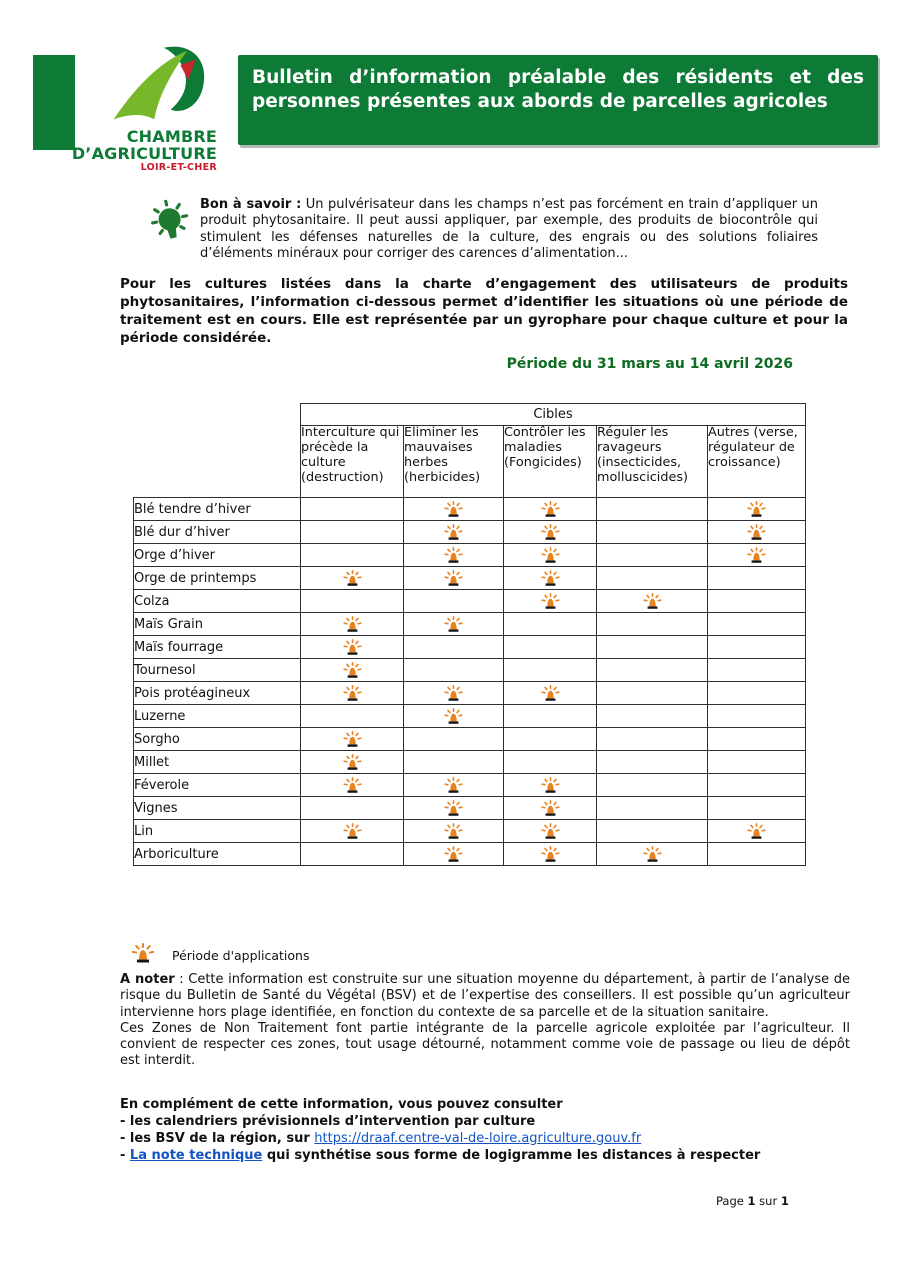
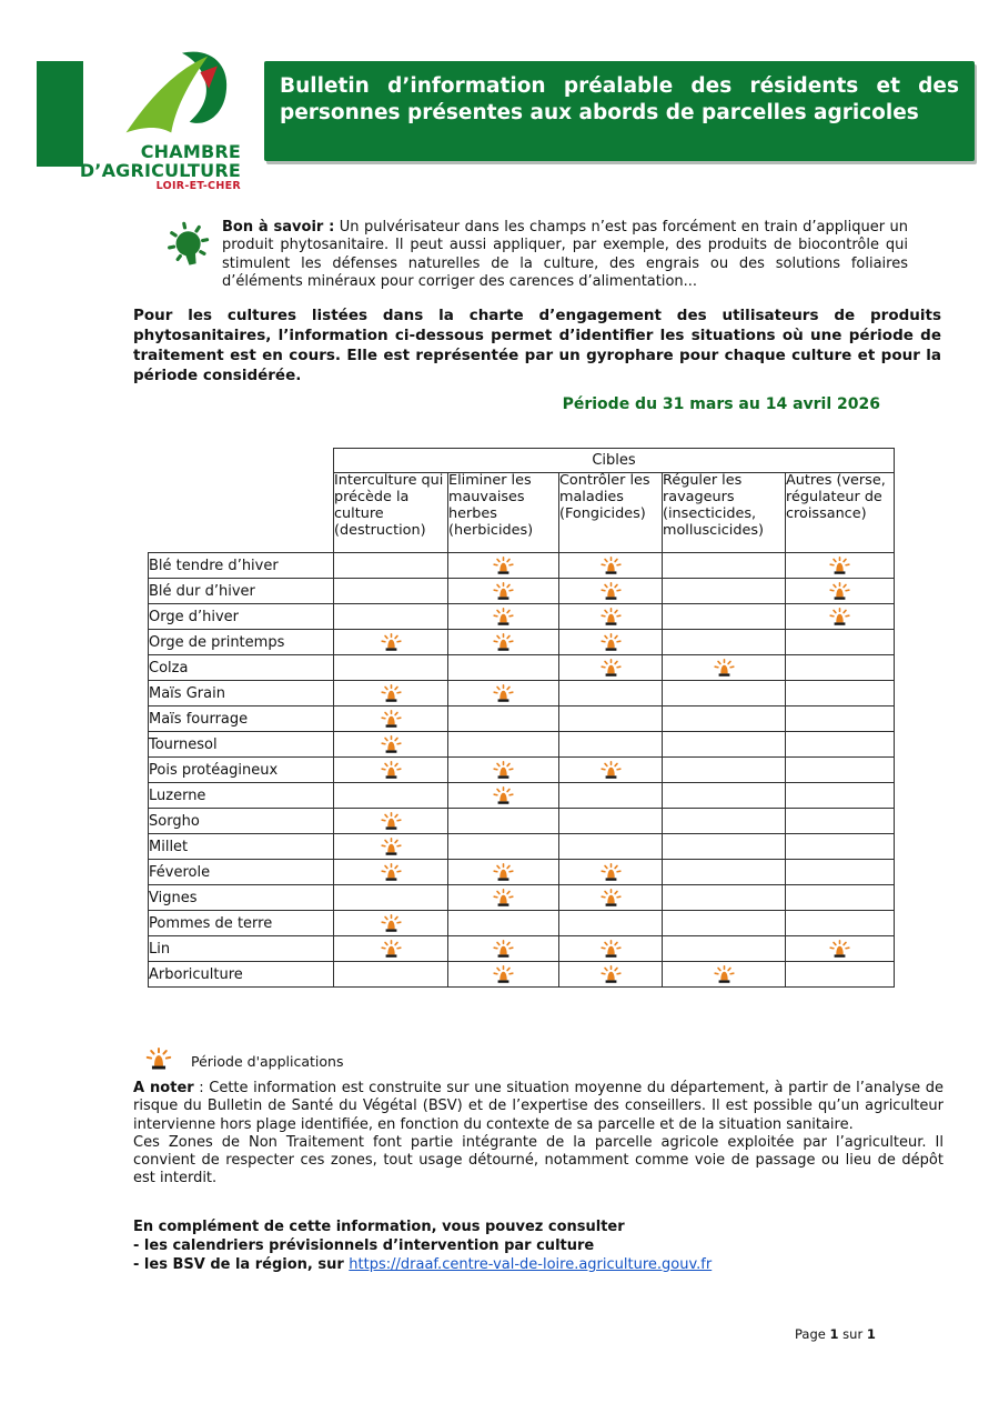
  CHAMBRE
  D’AGRICULTURE
  LOIR-ET-CHER
  Bulletin d’information préalable des résidents et des personnes présentes aux abords de parcelles agricoles
  Bon à savoir : Un pulvérisateur dans les champs n’est pas forcément en train d’appliquer un produit phytosanitaire. Il peut aussi appliquer, par exemple, des produits de biocontrôle qui stimulent les défenses naturelles de la culture, des engrais ou des solutions foliaires d’éléments minéraux pour corriger des carences d’alimentation...
  Pour les cultures listées dans la charte d’engagement des utilisateurs de produits phytosanitaires, l’information ci-dessous permet d’identifier les situations où une période de traitement est en cours. Elle est représentée par un gyrophare pour chaque culture et pour la période considérée.
  Période du 31 mars au 14 avril 2026
  	Cibles
  	Interculture qui précède la culture (destruction)	Eliminer les mauvaises herbes (herbicides)	Contrôler les maladies (Fongicides)	Réguler les ravageurs (insecticides, molluscicides)	Autres (verse, régulateur de croissance)
  Blé tendre d’hiver
  Blé dur d’hiver
  Orge d’hiver
  Orge de printemps
  Colza
  Maïs Grain
  Maïs fourrage
  Tournesol
  Pois protéagineux
  Luzerne
  Sorgho
  Millet
  Féverole
  Vignes
+ Pommes de terre
  Lin
  Arboriculture
  Période d'applications
  A noter : Cette information est construite sur une situation moyenne du département, à partir de l’analyse de risque du Bulletin de Santé du Végétal (BSV) et de l’expertise des conseillers. Il est possible qu’un agriculteur intervienne hors plage identifiée, en fonction du contexte de sa parcelle et de la situation sanitaire.
  Ces Zones de Non Traitement font partie intégrante de la parcelle agricole exploitée par l’agriculteur. Il convient de respecter ces zones, tout usage détourné, notamment comme voie de passage ou lieu de dépôt est interdit.
  En complément de cette information, vous pouvez consulter
  - les calendriers prévisionnels d’intervention par culture
  - les BSV de la région, sur https://draaf.centre-val-de-loire.agriculture.gouv.fr
- - La note technique qui synthétise sous forme de logigramme les distances à respecter
  Page 1 sur 1
